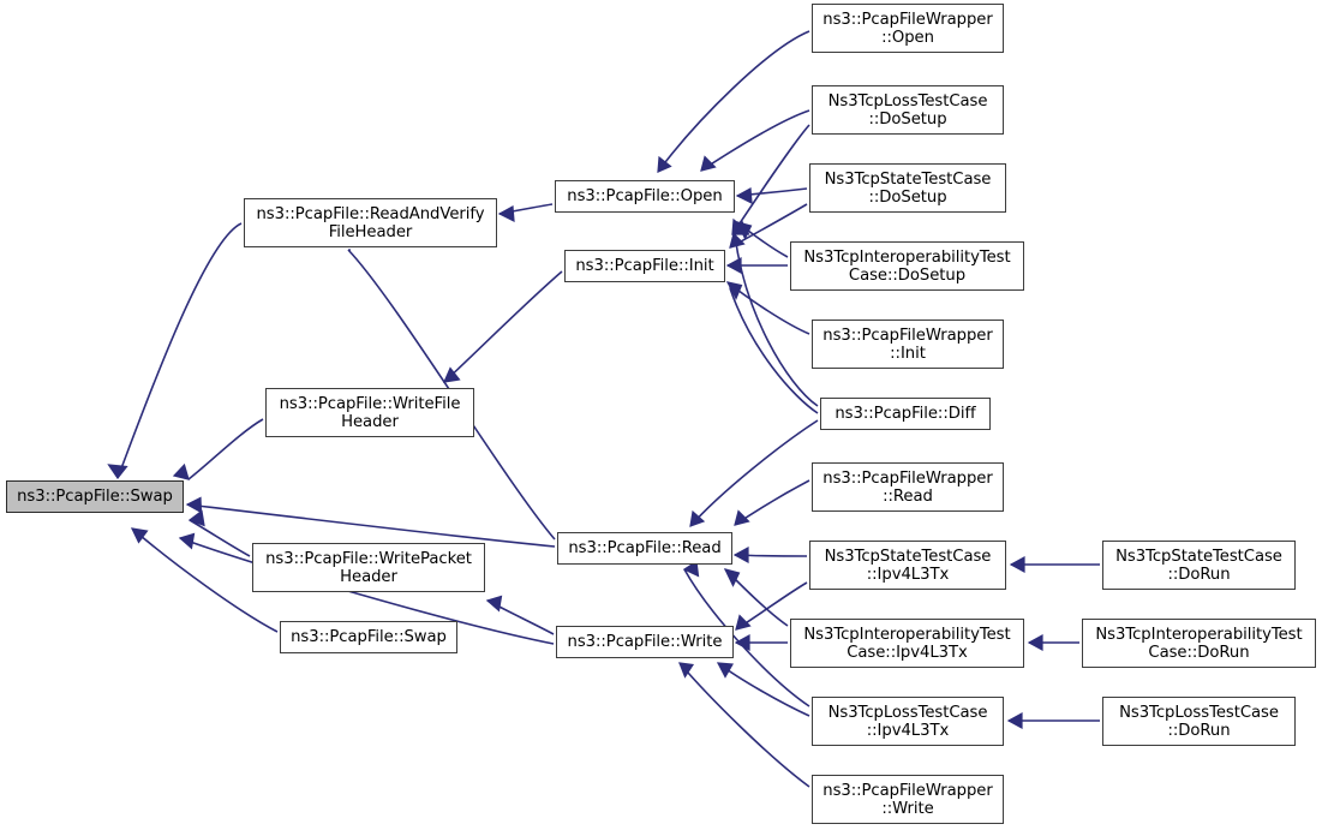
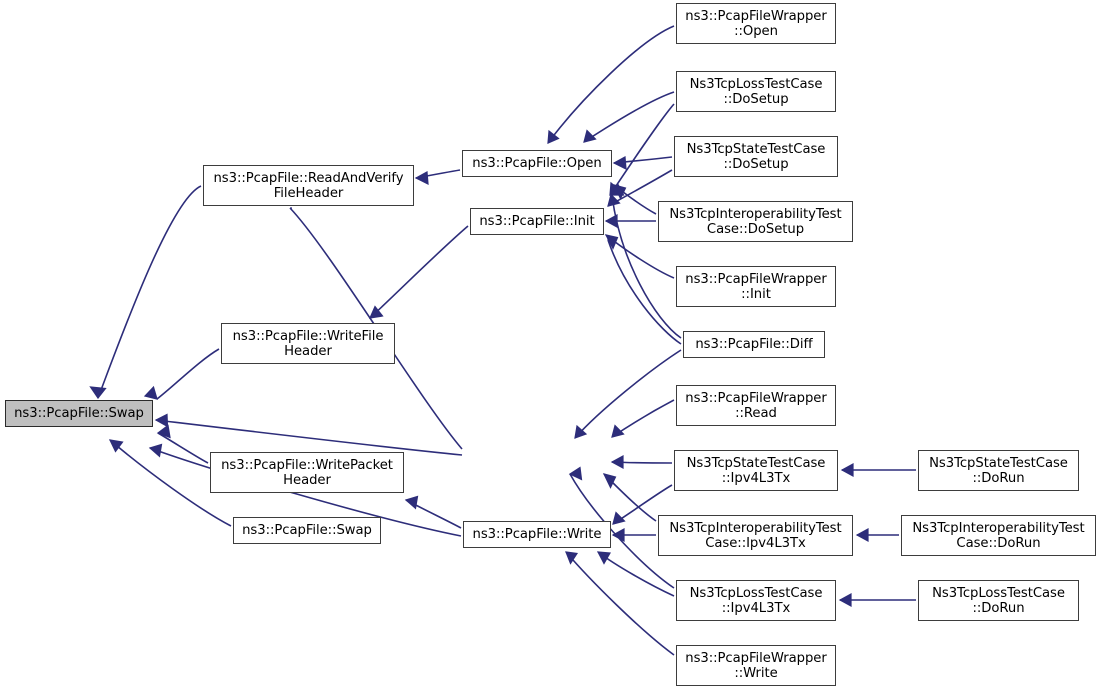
  ns3::PcapFile::Swap
  ns3::PcapFile::ReadAndVerify
  FileHeader
  ns3::PcapFile::WriteFile
  Header
  ns3::PcapFile::WritePacket
  Header
  ns3::PcapFile::Swap
  ns3::PcapFile::Open
  ns3::PcapFile::Init
- ns3::PcapFile::Read
  ns3::PcapFile::Write
  ns3::PcapFileWrapper
  ::Open
  Ns3TcpLossTestCase
  ::DoSetup
  Ns3TcpStateTestCase
  ::DoSetup
  Ns3TcpInteroperabilityTest
  Case::DoSetup
  ns3::PcapFileWrapper
  ::Init
  ns3::PcapFile::Diff
  ns3::PcapFileWrapper
  ::Read
  Ns3TcpStateTestCase
  ::Ipv4L3Tx
  Ns3TcpInteroperabilityTest
  Case::Ipv4L3Tx
  Ns3TcpLossTestCase
  ::Ipv4L3Tx
  ns3::PcapFileWrapper
  ::Write
  Ns3TcpStateTestCase
  ::DoRun
  Ns3TcpInteroperabilityTest
  Case::DoRun
  Ns3TcpLossTestCase
  ::DoRun
